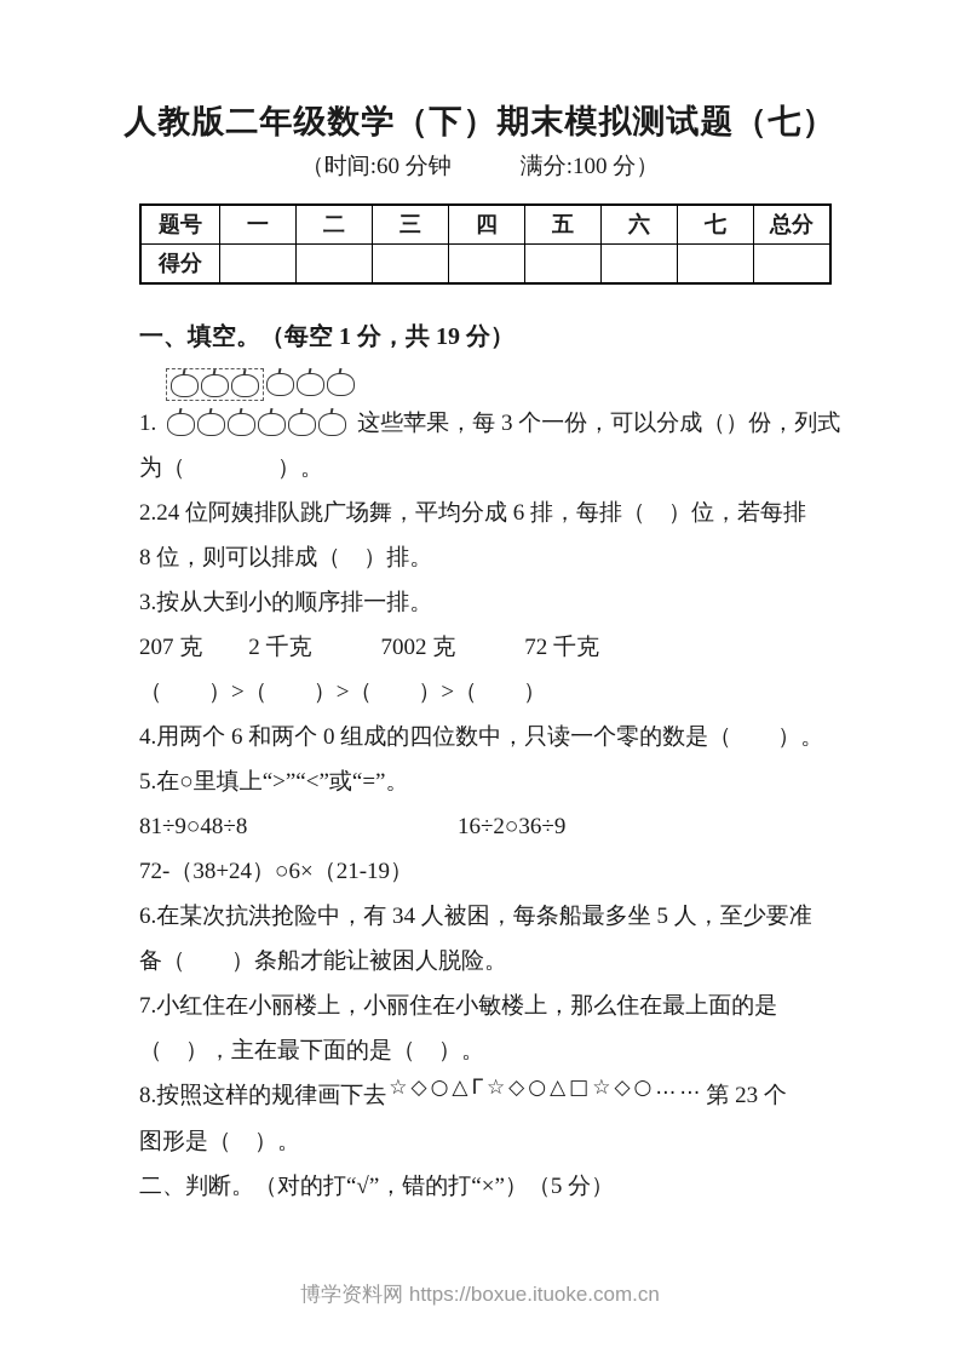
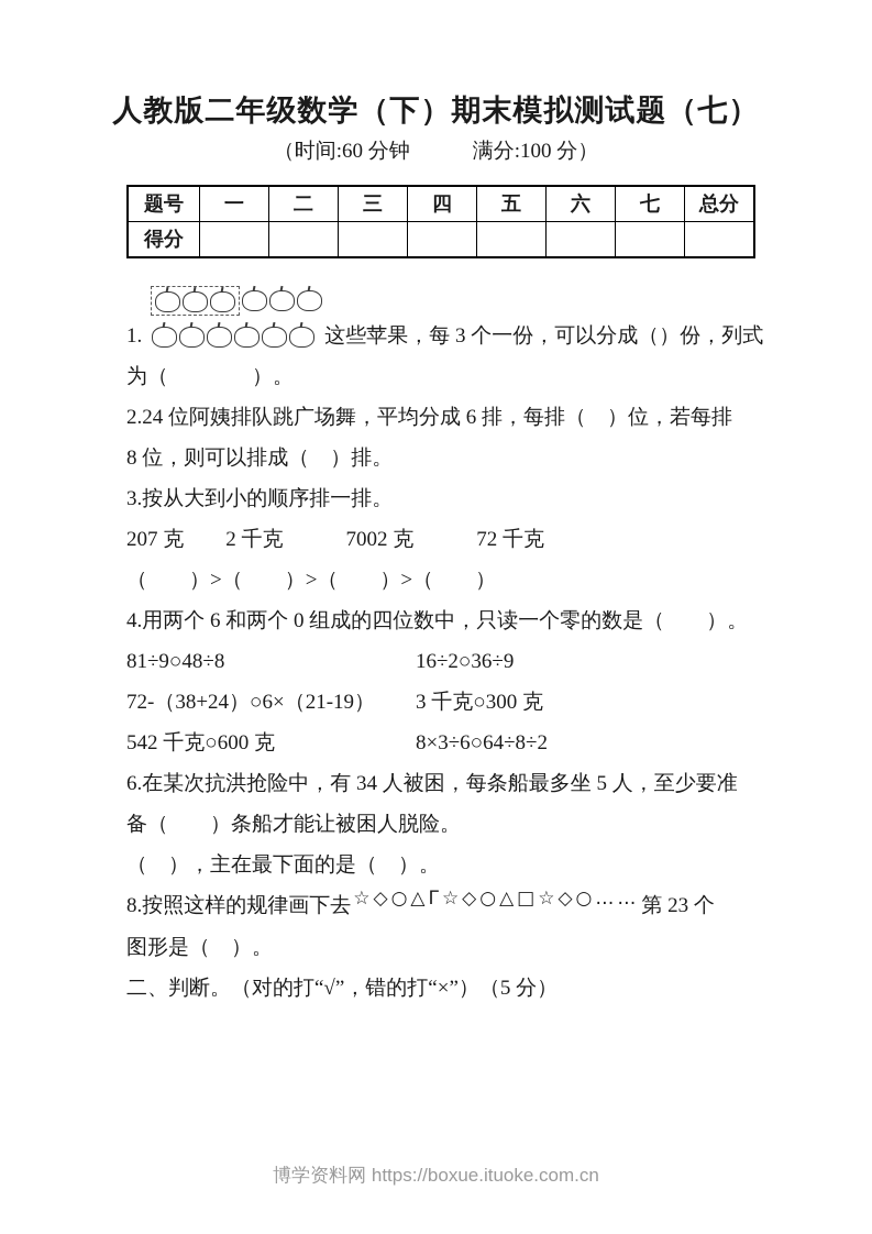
  人教版二年级数学（下）期末模拟测试题（七）
  （时间:60 分钟 满分:100 分）
  题号	一	二	三	四	五	六	七	总分
  得分
- 一、填空。（每空 1 分，共 19 分）
  1.
  这些苹果，每 3 个一份，可以分成（）份，列式
  为（ ）。
  2.24 位阿姨排队跳广场舞，平均分成 6 排，每排（ ）位，若每排
  8 位，则可以排成（ ）排。
  3.按从大到小的顺序排一排。
  207 克 2 千克 7002 克 72 千克
  （ ）>（ ）>（ ）>（ ）
  4.用两个 6 和两个 0 组成的四位数中，只读一个零的数是（ ）。
- 5.在○里填上“>”“<”或“=”。
  81÷9○48÷8
  16÷2○36÷9
  72-（38+24）○6×（21-19）
+ 3 千克○300 克
+ 542 千克○600 克
+ 8×3÷6○64÷8÷2
  6.在某次抗洪抢险中，有 34 人被困，每条船最多坐 5 人，至少要准
  备（ ）条船才能让被困人脱险。
- 7.小红住在小丽楼上，小丽住在小敏楼上，那么住在最上面的是
  （ ），主在最下面的是（ ）。
  8.按照这样的规律画下去☆◇○△Γ☆◇○△□☆◇○……第 23 个
  图形是（ ）。
  二、判断。（对的打“√”，错的打“×”）（5 分）
  博学资料网 https://boxue.ituoke.com.cn
